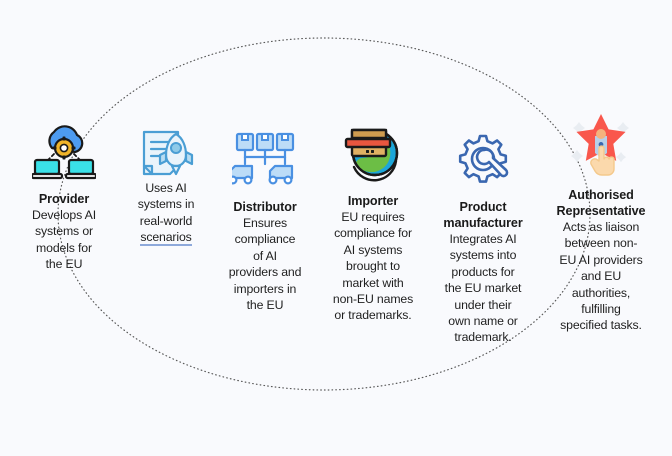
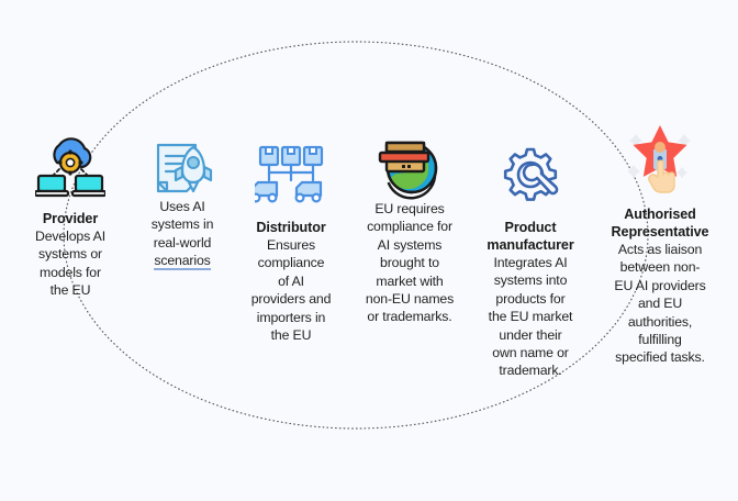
  Provider
  Develops AI
  systems or
  models for
  the EU
  Uses AI
  systems in
  real-world
  scenarios
  Distributor
  Ensures
  compliance
  of AI
  providers and
  importers in
  the EU
- Importer
  EU requires
  compliance for
  AI systems
  brought to
  market with
  non-EU names
  or trademarks.
  Product manufacturer
  Integrates AI
  systems into
  products for
  the EU market
  under their
  own name or
  trademark.
  Authorised Representative
  Acts as liaison
  between non-
  EU AI providers
  and EU
  authorities,
  fulfilling
  specified tasks.
